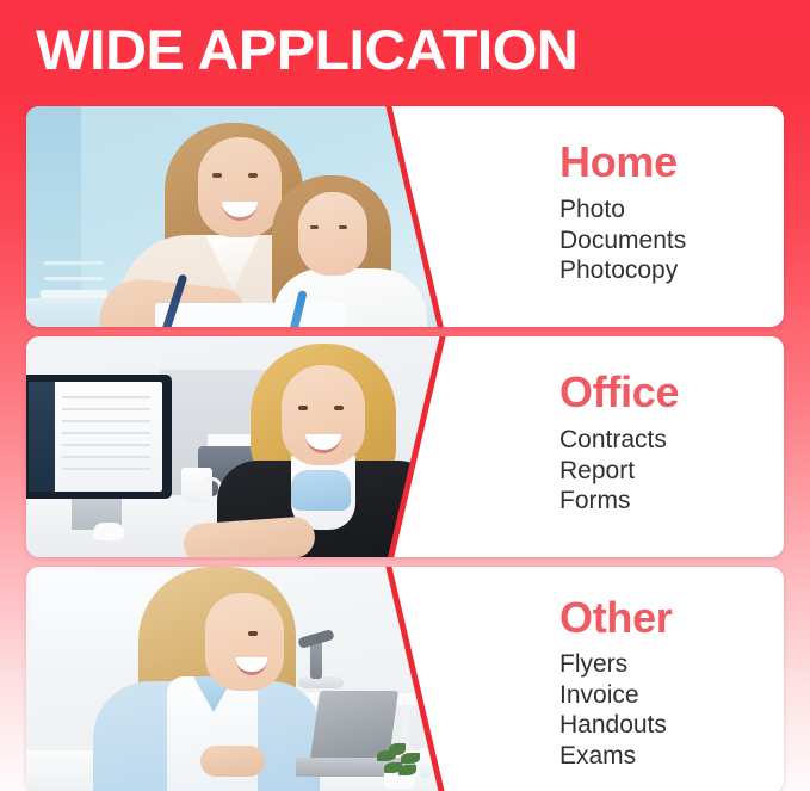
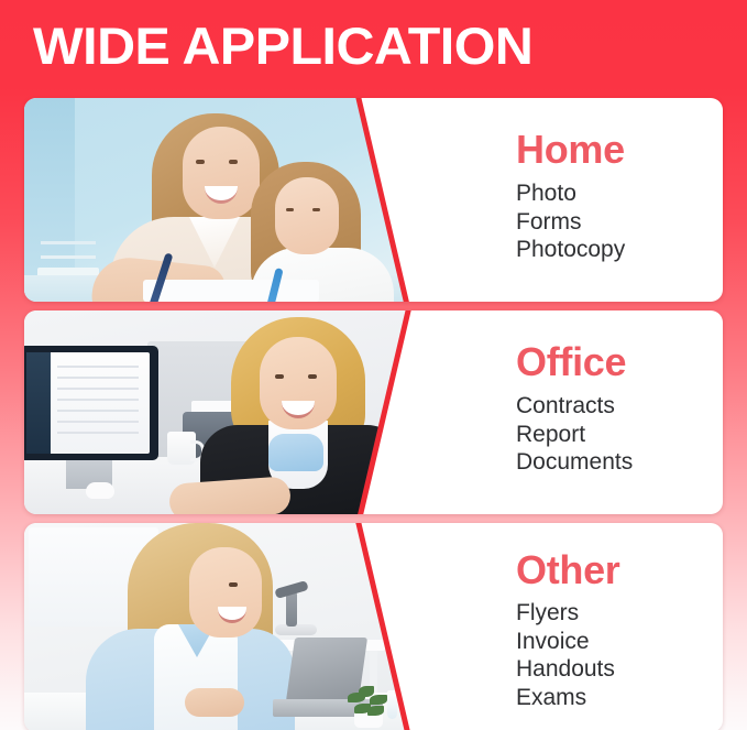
  WIDE APPLICATION
  Home
  Photo
- Documents
+ Forms
  Photocopy
  Office
  Contracts
  Report
- Forms
+ Documents
  Other
  Flyers
  Invoice
  Handouts
  Exams
